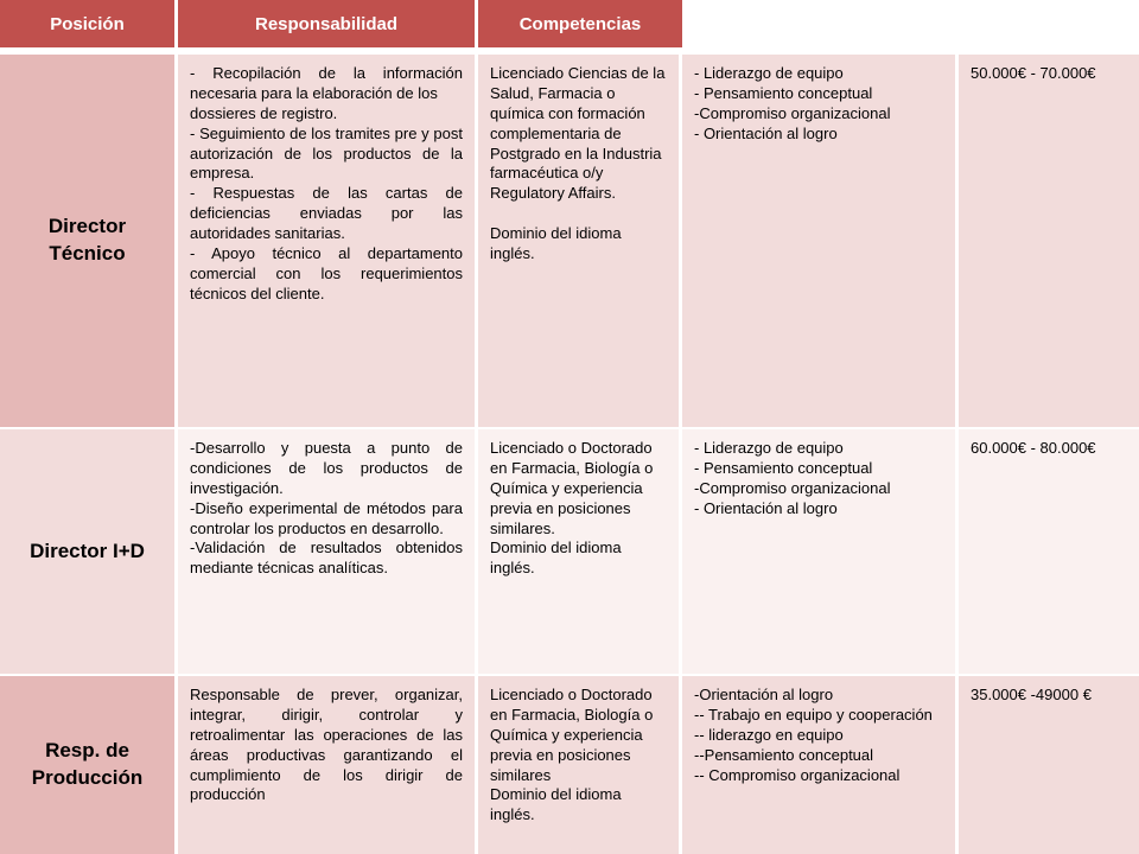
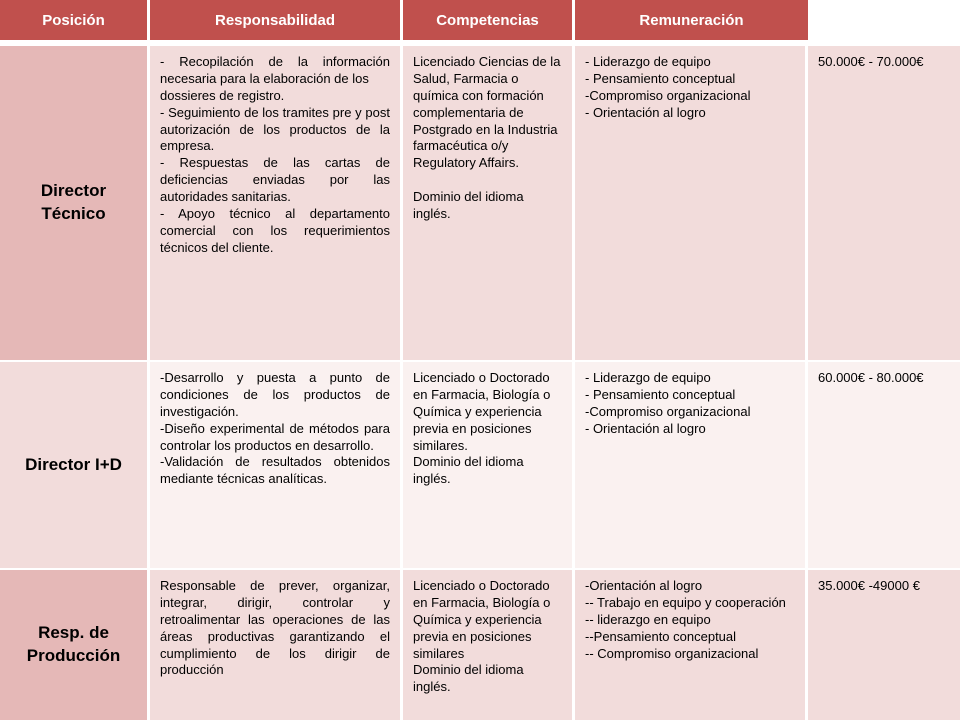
  Posición
  Responsabilidad
  Competencias
+ Remuneración
  Director Técnico
  - Recopilación de la información necesaria para la elaboración de los
  dossieres de registro.
  - Seguimiento de los tramites pre y post autorización de los productos de la empresa.
  - Respuestas de las cartas de deficiencias enviadas por las autoridades sanitarias.
  - Apoyo técnico al departamento comercial con los requerimientos técnicos del cliente.
  Licenciado Ciencias de la Salud, Farmacia o química con formación complementaria de Postgrado en la Industria farmacéutica o/y Regulatory Affairs.
  Dominio del idioma inglés.
  - Liderazgo de equipo
  - Pensamiento conceptual
  -Compromiso organizacional
  - Orientación al logro
  50.000€ - 70.000€
  Director I+D
  -Desarrollo y puesta a punto de condiciones de los productos de investigación.
  -Diseño experimental de métodos para controlar los productos en desarrollo.
  -Validación de resultados obtenidos mediante técnicas analíticas.
  Licenciado o Doctorado en Farmacia, Biología o Química y experiencia previa en posiciones similares.
  Dominio del idioma inglés.
  - Liderazgo de equipo
  - Pensamiento conceptual
  -Compromiso organizacional
  - Orientación al logro
  60.000€ - 80.000€
  Resp. de Producción
  Responsable de prever, organizar, integrar, dirigir, controlar y retroalimentar las operaciones de las áreas productivas garantizando el cumplimiento de los dirigir de producción
  Licenciado o Doctorado en Farmacia, Biología o Química y experiencia previa en posiciones similares
  Dominio del idioma inglés.
  -Orientación al logro
  -- Trabajo en equipo y cooperación
  -- liderazgo en equipo
  --Pensamiento conceptual
  -- Compromiso organizacional
  35.000€ -49000 €
